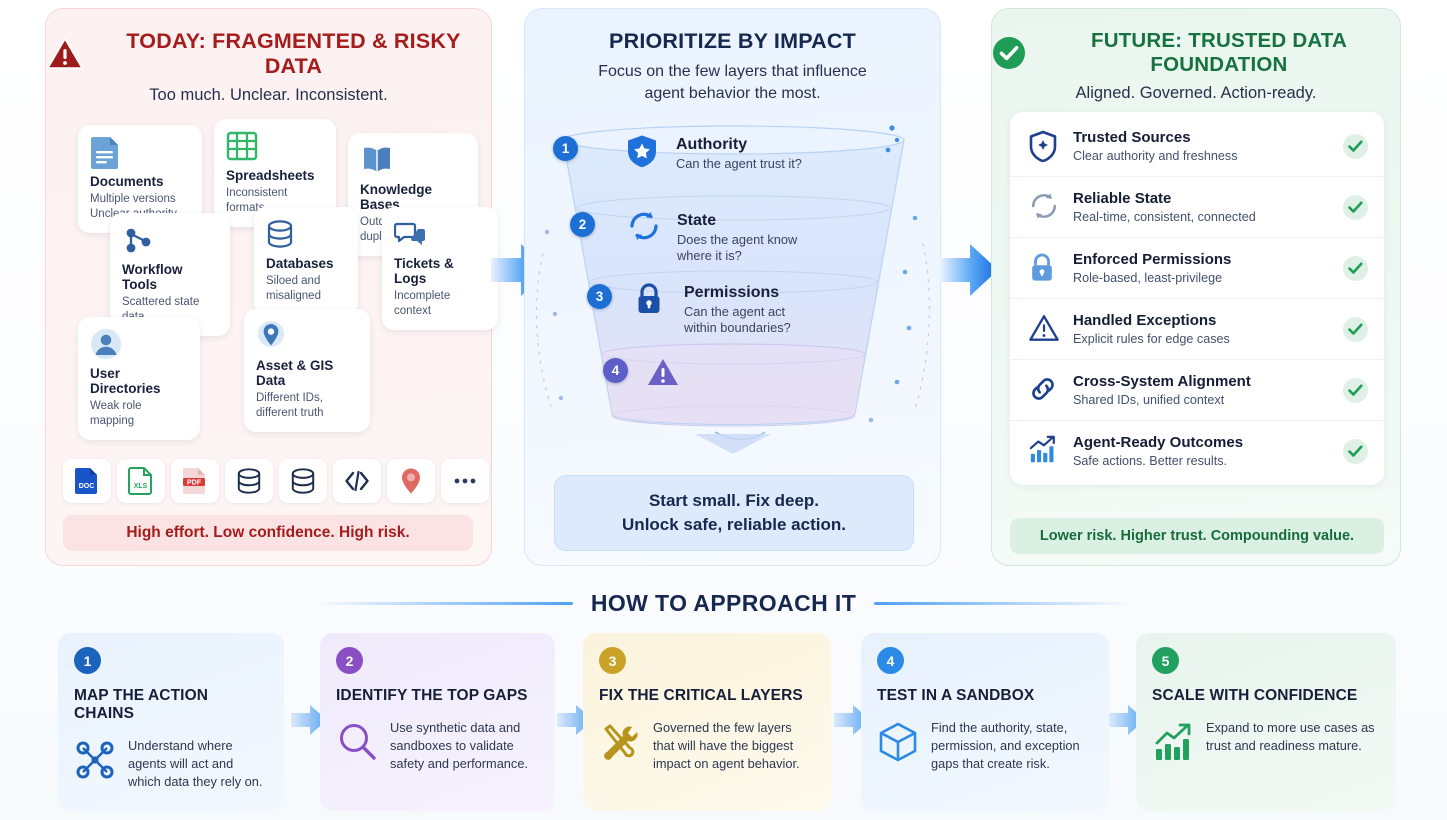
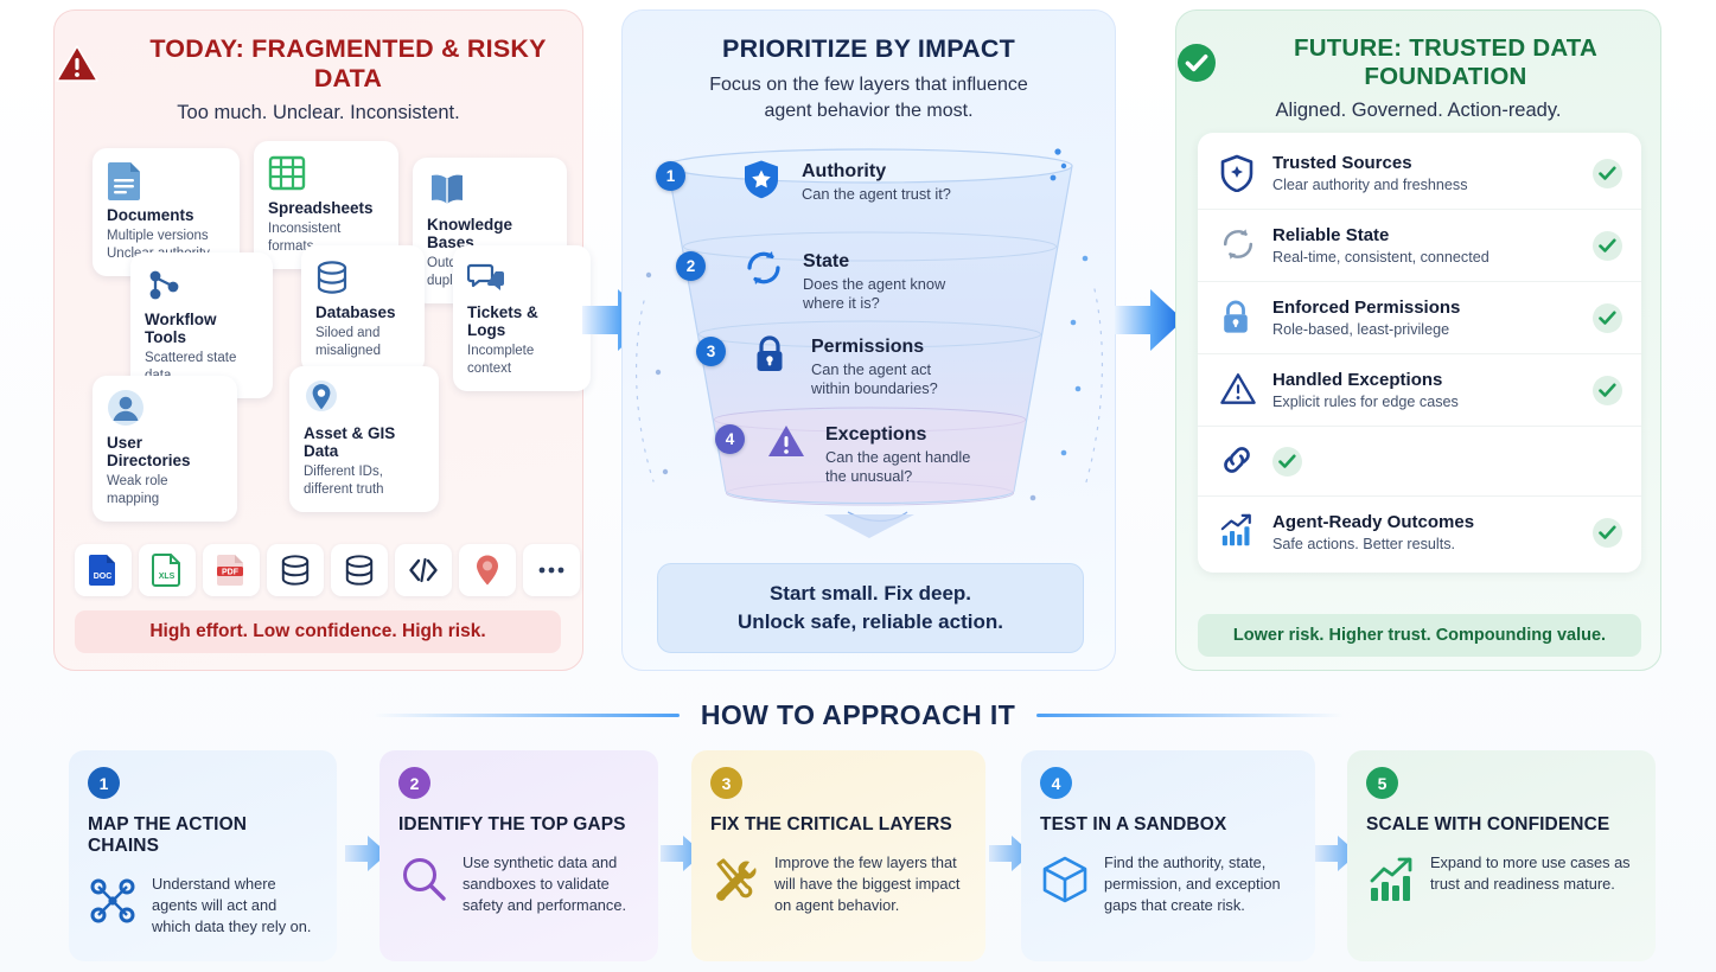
  TODAY: FRAGMENTED & RISKY DATA
  Too much. Unclear. Inconsistent.
  Documents
  Multiple versions
  Spreadsheets
  Inconsistent
  format
  Knowledge Bases
  Workflow Tools
  Scattered state
  Databases
  Siloed and
  misaligned
  Tickets & Logs
  Incomplete
  context
  User Directories
  Weak role
  mapping
  Asset & GIS Data
  Different IDs,
  different truth
  High effort. Low confidence. High risk.
  PRIORITIZE BY IMPACT
  Focus on the few layers that influence
  agent behavior the most.
  1
  Authority
  Can the agent trust it?
  2
  State
  Does the agent know
  where it is?
  3
  Permissions
  Can the agent act
  within boundaries?
  4
+ Exceptions
+ Can the agent handle
+ the unusual?
  Start small. Fix deep.
  Unlock safe, reliable action.
  FUTURE: TRUSTED DATA FOUNDATION
  Aligned. Governed. Action-ready.
  Trusted Sources
  Clear authority and freshness
  Reliable State
  Real-time, consistent, connected
  Enforced Permissions
  Role-based, least-privilege
  Handled Exceptions
  Explicit rules for edge cases
- Cross-System Alignment
- Shared IDs, unified context
  Agent-Ready Outcomes
  Safe actions. Better results.
  Lower risk. Higher trust. Compounding value.
  HOW TO APPROACH IT
  1
  MAP THE ACTION CHAINS
  Understand where agents will act and which data they rely on.
  2
  IDENTIFY THE TOP GAPS
  Use synthetic data and sandboxes to validate safety and performance.
  3
  FIX THE CRITICAL LAYERS
- Governed the few layers that will have the biggest impact on agent behavior.
+ Improve the few layers that will have the biggest impact on agent behavior.
  4
  TEST IN A SANDBOX
  Find the authority, state, permission, and exception gaps that create risk.
  5
  SCALE WITH CONFIDENCE
  Expand to more use cases as trust and readiness mature.
